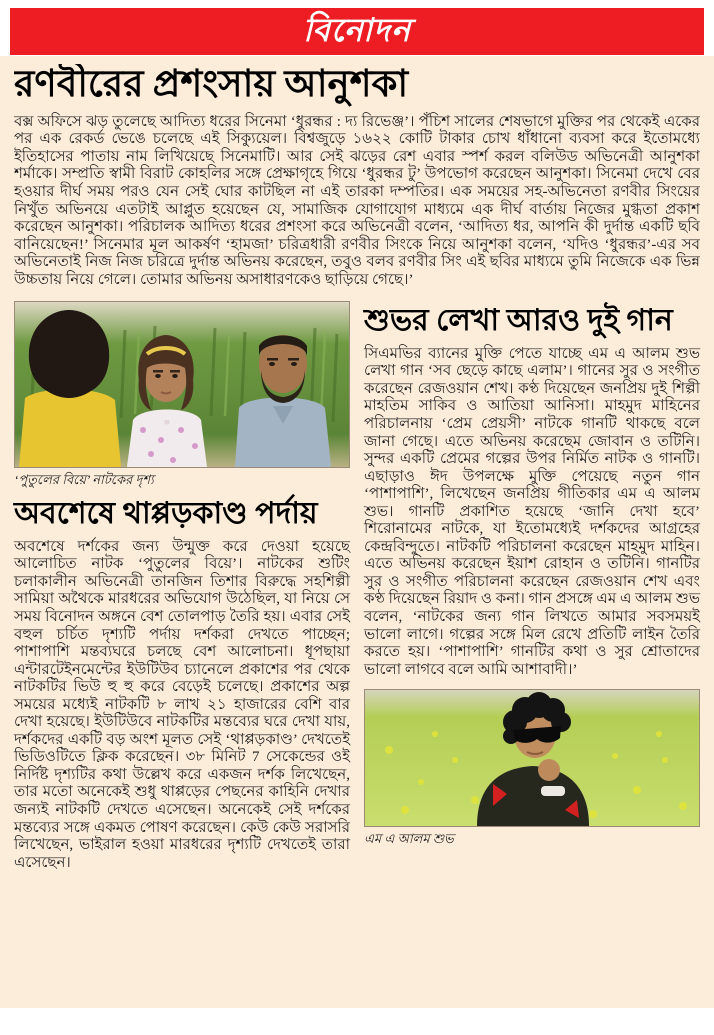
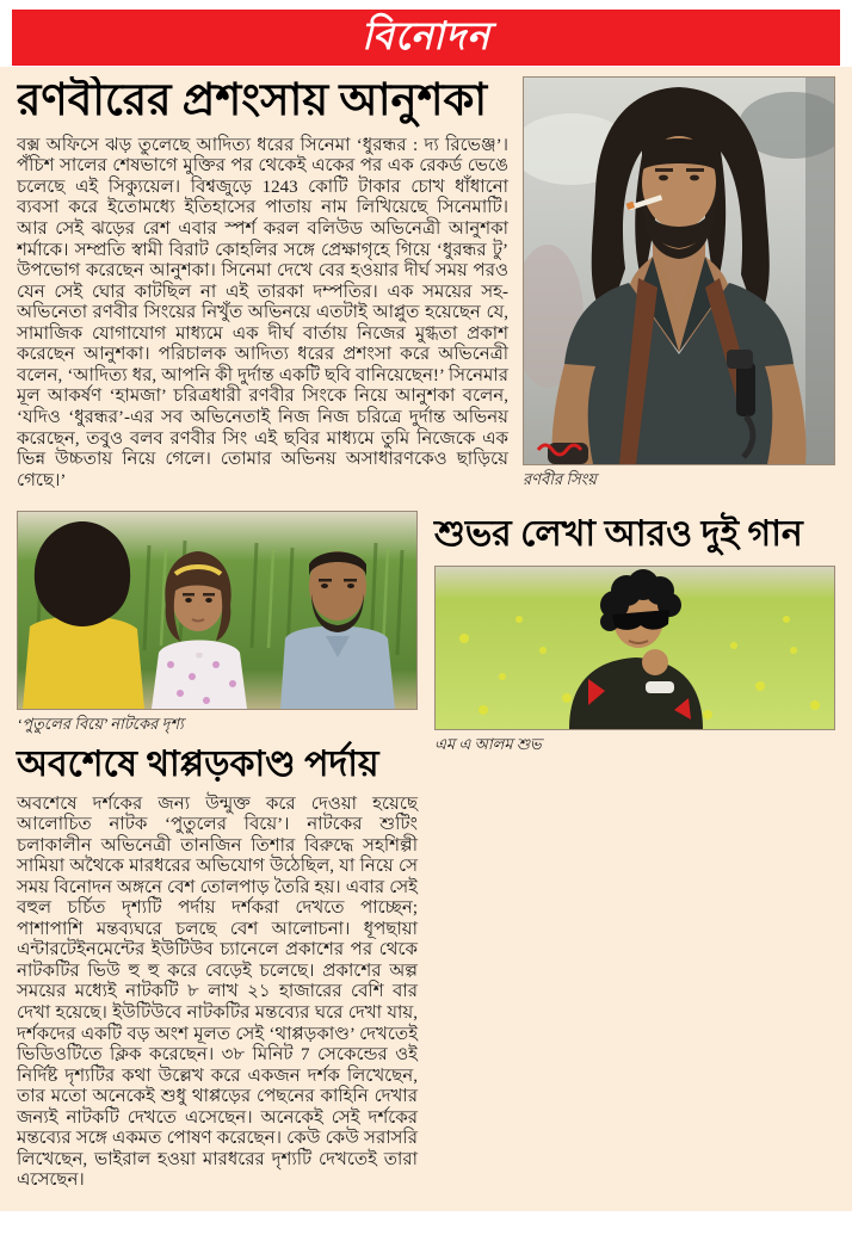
  বিনোদন
+ রণবীর সিংয়
  রণবীরের প্রশংসায় আনুশকা
- বক্স অফিসে ঝড় তুলেছে আদিত্য ধরের সিনেমা ‘ধুরন্ধর : দ্য রিভেঞ্জ’। পঁচিশ সালের শেষভাগে মুক্তির পর থেকেই একের পর এক রেকর্ড ভেঙে চলেছে এই সিক্যুয়েল। বিশ্বজুড়ে ১৬২২ কোটি টাকার চোখ ধাঁধানো ব্যবসা করে ইতোমধ্যে ইতিহাসের পাতায় নাম লিখিয়েছে সিনেমাটি। আর সেই ঝড়ের রেশ এবার স্পর্শ করল বলিউড অভিনেত্রী আনুশকা শর্মাকে। সম্প্রতি স্বামী বিরাট কোহলির সঙ্গে প্রেক্ষাগৃহে গিয়ে ‘ধুরন্ধর টু’ উপভোগ করেছেন আনুশকা। সিনেমা দেখে বের হওয়ার দীর্ঘ সময় পরও যেন সেই ঘোর কাটছিল না এই তারকা দম্পতির। এক সময়ের সহ-অভিনেতা রণবীর সিংয়ের নিখুঁত অভিনয়ে এতটাই আপ্লুত হয়েছেন যে, সামাজিক যোগাযোগ মাধ্যমে এক দীর্ঘ বার্তায় নিজের মুগ্ধতা প্রকাশ করেছেন আনুশকা। পরিচালক আদিত্য ধরের প্রশংসা করে অভিনেত্রী বলেন, ‘আদিত্য ধর, আপনি কী দুর্দান্ত একটি ছবি বানিয়েছেন!’ সিনেমার মূল আকর্ষণ ‘হামজা’ চরিত্রধারী রণবীর সিংকে নিয়ে আনুশকা বলেন, ‘যদিও ‘ধুরন্ধর’-এর সব অভিনেতাই নিজ নিজ চরিত্রে দুর্দান্ত অভিনয় করেছেন, তবুও বলব রণবীর সিং এই ছবির মাধ্যমে তুমি নিজেকে এক ভিন্ন উচ্চতায় নিয়ে গেলে। তোমার অভিনয় অসাধারণকেও ছাড়িয়ে গেছে।’
+ বক্স অফিসে ঝড় তুলেছে আদিত্য ধরের সিনেমা ‘ধুরন্ধর : দ্য রিভেঞ্জ’। পঁচিশ সালের শেষভাগে মুক্তির পর থেকেই একের পর এক রেকর্ড ভেঙে চলেছে এই সিক্যুয়েল। বিশ্বজুড়ে 1243 কোটি টাকার চোখ ধাঁধানো ব্যবসা করে ইতোমধ্যে ইতিহাসের পাতায় নাম লিখিয়েছে সিনেমাটি। আর সেই ঝড়ের রেশ এবার স্পর্শ করল বলিউড অভিনেত্রী আনুশকা শর্মাকে। সম্প্রতি স্বামী বিরাট কোহলির সঙ্গে প্রেক্ষাগৃহে গিয়ে ‘ধুরন্ধর টু’ উপভোগ করেছেন আনুশকা। সিনেমা দেখে বের হওয়ার দীর্ঘ সময় পরও যেন সেই ঘোর কাটছিল না এই তারকা দম্পতির। এক সময়ের সহ-অভিনেতা রণবীর সিংয়ের নিখুঁত অভিনয়ে এতটাই আপ্লুত হয়েছেন যে, সামাজিক যোগাযোগ মাধ্যমে এক দীর্ঘ বার্তায় নিজের মুগ্ধতা প্রকাশ করেছেন আনুশকা। পরিচালক আদিত্য ধরের প্রশংসা করে অভিনেত্রী বলেন, ‘আদিত্য ধর, আপনি কী দুর্দান্ত একটি ছবি বানিয়েছেন!’ সিনেমার মূল আকর্ষণ ‘হামজা’ চরিত্রধারী রণবীর সিংকে নিয়ে আনুশকা বলেন, ‘যদিও ‘ধুরন্ধর’-এর সব অভিনেতাই নিজ নিজ চরিত্রে দুর্দান্ত অভিনয় করেছেন, তবুও বলব রণবীর সিং এই ছবির মাধ্যমে তুমি নিজেকে এক ভিন্ন উচ্চতায় নিয়ে গেলে। তোমার অভিনয় অসাধারণকেও ছাড়িয়ে গেছে।’
  ‘পুতুলের বিয়ে’ নাটকের দৃশ্য
  অবশেষে থাপ্পড়কাণ্ড পর্দায়
  অবশেষে দর্শকের জন্য উন্মুক্ত করে দেওয়া হয়েছে আলোচিত নাটক ‘পুতুলের বিয়ে’। নাটকের শুটিং চলাকালীন অভিনেত্রী তানজিন তিশার বিরুদ্ধে সহশিল্পী সামিয়া অথৈকে মারধরের অভিযোগ উঠেছিল, যা নিয়ে সে সময় বিনোদন অঙ্গনে বেশ তোলপাড় তৈরি হয়। এবার সেই বহুল চর্চিত দৃশ্যটি পর্দায় দর্শকরা দেখতে পাচ্ছেন; পাশাপাশি মন্তব্যঘরে চলছে বেশ আলোচনা। ধূপছায়া এন্টারটেইনমেন্টের ইউটিউব চ্যানেলে প্রকাশের পর থেকে নাটকটির ভিউ হু হু করে বেড়েই চলেছে। প্রকাশের অল্প সময়ের মধ্যেই নাটকটি ৮ লাখ ২১ হাজারের বেশি বার দেখা হয়েছে। ইউটিউবে নাটকটির মন্তব্যের ঘরে দেখা যায়, দর্শকদের একটি বড় অংশ মূলত সেই ‘থাপ্পড়কাণ্ড’ দেখতেই ভিডিওটিতে ক্লিক করেছেন। ৩৮ মিনিট 7 সেকেন্ডের ওই নির্দিষ্ট দৃশ্যটির কথা উল্লেখ করে একজন দর্শক লিখেছেন, তার মতো অনেকেই শুধু থাপ্পড়ের পেছনের কাহিনি দেখার জন্যই নাটকটি দেখতে এসেছেন। অনেকেই সেই দর্শকের মন্তব্যের সঙ্গে একমত পোষণ করেছেন। কেউ কেউ সরাসরি লিখেছেন, ভাইরাল হওয়া মারধরের দৃশ্যটি দেখতেই তারা এসেছেন।
  শুভর লেখা আরও দুই গান
- সিএমভির ব্যানের মুক্তি পেতে যাচ্ছে এম এ আলম শুভ লেখা গান ‘সব ছেড়ে কাছে এলাম’। গানের সুর ও সংগীত করেছেন রেজওয়ান শেখ। কণ্ঠ দিয়েছেন জনপ্রিয় দুই শিল্পী মাহতিম সাকিব ও আতিয়া আনিসা। মাহমুদ মাহিনের পরিচালনায় ‘প্রেম প্রেয়সী’ নাটকে গানটি থাকছে বলে জানা গেছে। এতে অভিনয় করেছেম জোবান ও তটিনি। সুন্দর একটি প্রেমের গল্পের উপর নির্মিত নাটক ও গানটি। এছাড়াও ঈদ উপলক্ষে মুক্তি পেয়েছে নতুন গান ‘পাশাপাশি’, লিখেছেন জনপ্রিয় গীতিকার এম এ আলম শুভ। গানটি প্রকাশিত হয়েছে ‘জানি দেখা হবে’ শিরোনামের নাটকে, যা ইতোমধ্যেই দর্শকদের আগ্রহের কেন্দ্রবিন্দুতে। নাটকটি পরিচালনা করেছেন মাহমুদ মাহিন। এতে অভিনয় করেছেন ইয়াশ রোহান ও তটিনি। গানটির সুর ও সংগীত পরিচালনা করেছেন রেজওয়ান শেখ এবং কণ্ঠ দিয়েছেন রিয়াদ ও কনা। গান প্রসঙ্গে এম এ আলম শুভ বলেন, ‘নাটকের জন্য গান লিখতে আমার সবসময়ই ভালো লাগে। গল্পের সঙ্গে মিল রেখে প্রতিটি লাইন তৈরি করতে হয়। ‘পাশাপাশি’ গানটির কথা ও সুর শ্রোতাদের ভালো লাগবে বলে আমি আশাবাদী।’
  এম এ আলম শুভ
